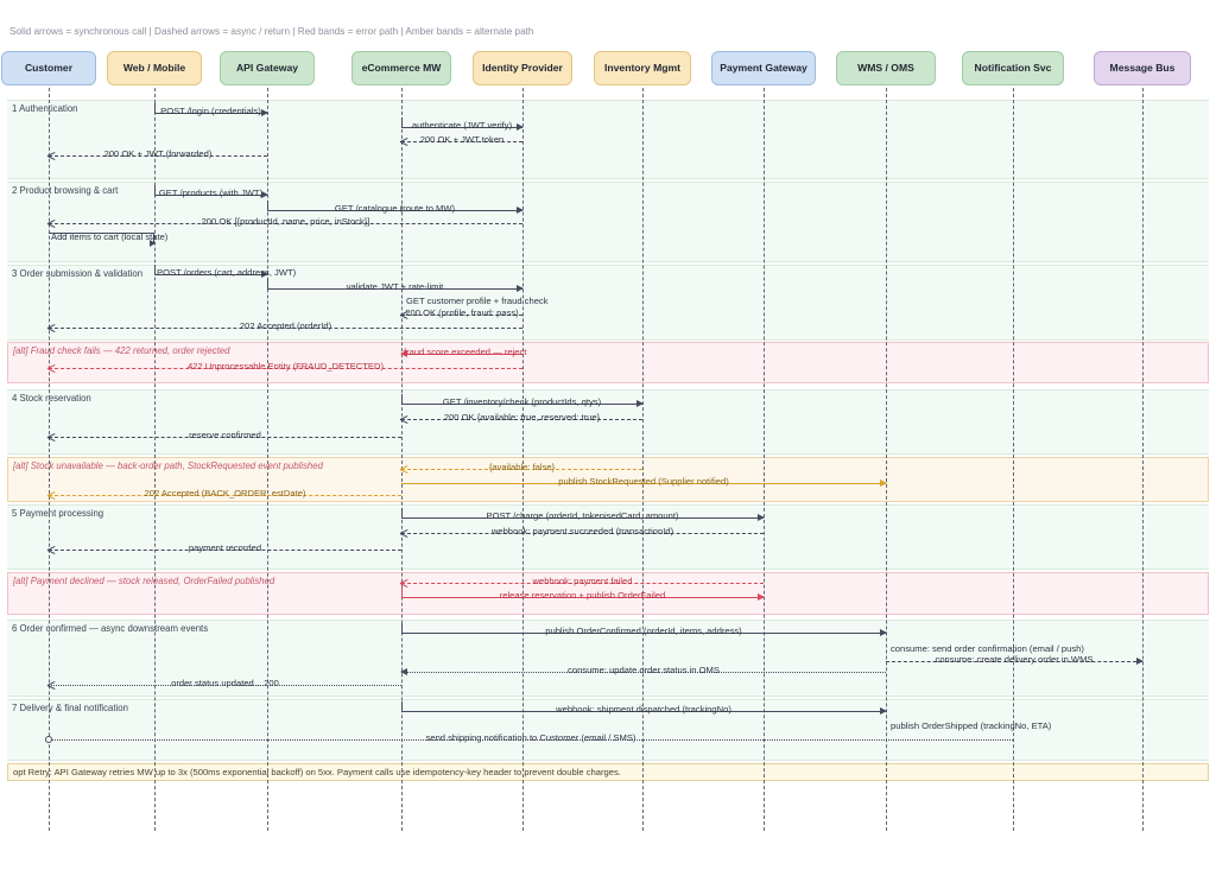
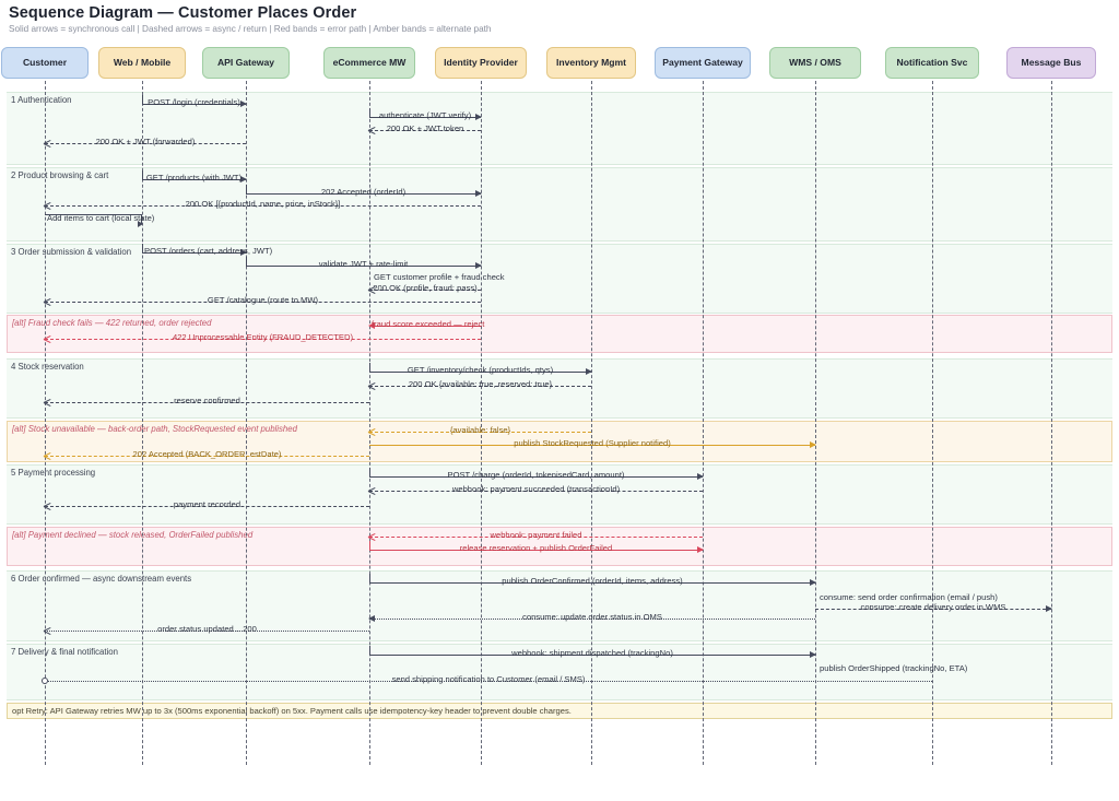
+ Sequence Diagram — Customer Places Order
  Solid arrows = synchronous call | Dashed arrows = async / return | Red bands = error path | Amber bands = alternate path
  1 Authentication
  2 Product browsing & cart
  3 Order submission & validation
  [alt] Fraud check fails — 422 returned, order rejected
  4 Stock reservation
  [alt] Stock unavailable — back-order path, StockRequested event published
  5 Payment processing
  [alt] Payment declined — stock released, OrderFailed published
  6 Order confirmed — async downstream events
  7 Delivery & final notification
  opt Retry: API Gateway retries MW up to 3x (500ms exponential backoff) on 5xx. Payment calls use idempotency-key header to prevent double charges.
  Customer
  Web / Mobile
  API Gateway
  eCommerce MW
  Identity Provider
  Inventory Mgmt
  Payment Gateway
  WMS / OMS
  Notification Svc
  Message Bus
  POST /login (credentials)
  authenticate (JWT verify)
  200 OK + JWT token
  200 OK + JWT (forwarded)
  GET /products (with JWT)
- GET /catalogue (route to MW)
+ 202 Accepted (orderId)
  200 OK [{productId, name, price, inStock}]
  Add items to cart (local state)
  POST /orders (cart, address, JWT)
  validate JWT + rate-limit
  GET customer profile + fraud check
  200 OK (profile, fraud: pass)
- 202 Accepted (orderId)
+ GET /catalogue (route to MW)
  fraud score exceeded — reject
  422 Unprocessable Entity (FRAUD_DETECTED)
  GET /inventory/check (productIds, qtys)
  200 OK {available: true, reserved: true}
  reserve confirmed
  {available: false}
  publish StockRequested (Supplier notified)
  202 Accepted (BACK_ORDER, estDate)
  POST /charge (orderId, tokenisedCard, amount)
  webhook: payment.succeeded (transactionId)
  payment recorded
  webhook: payment.failed
  release reservation + publish OrderFailed
  publish OrderConfirmed (orderId, items, address)
  consume: send order confirmation (email / push)
  consume: create delivery order in WMS
  consume: update order status in OMS
  order status updated .. 200
  webhook: shipment.dispatched (trackingNo)
  publish OrderShipped (trackingNo, ETA)
  send shipping notification to Customer (email / SMS)
